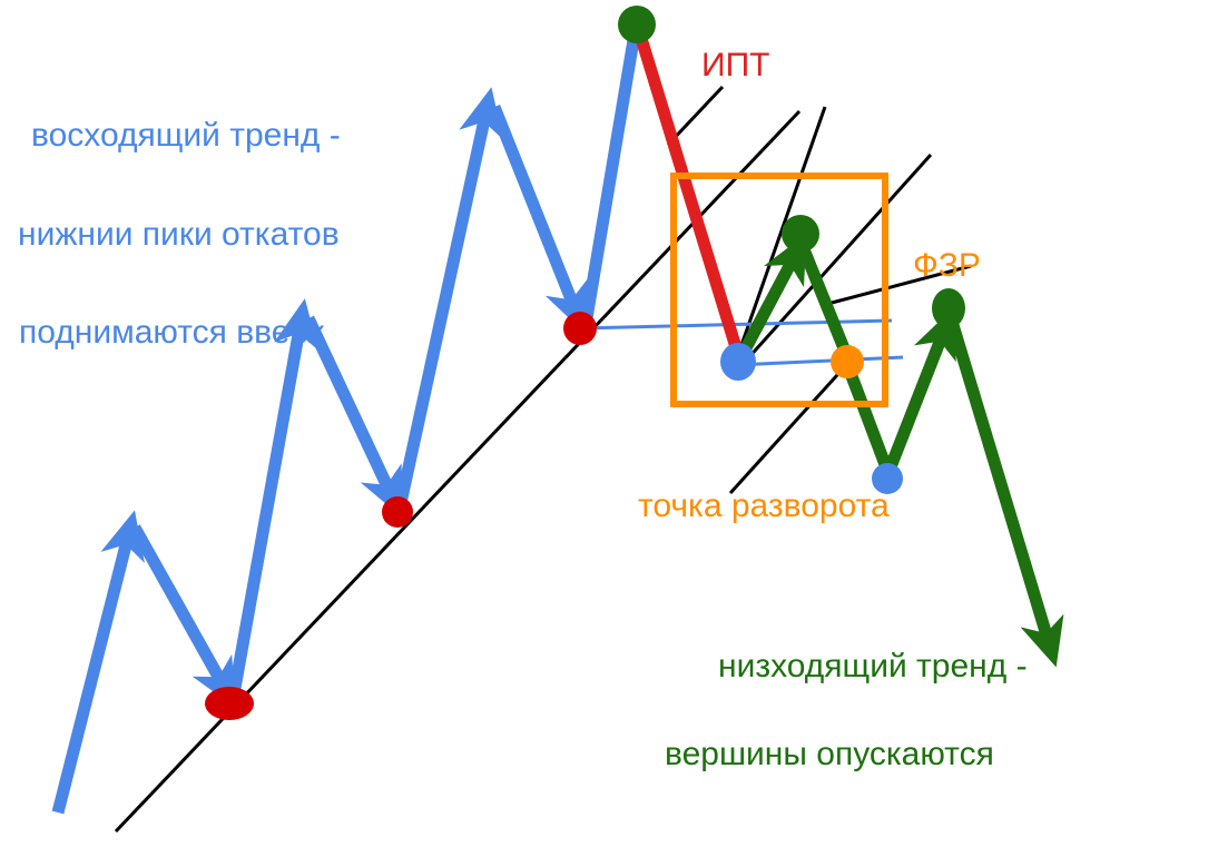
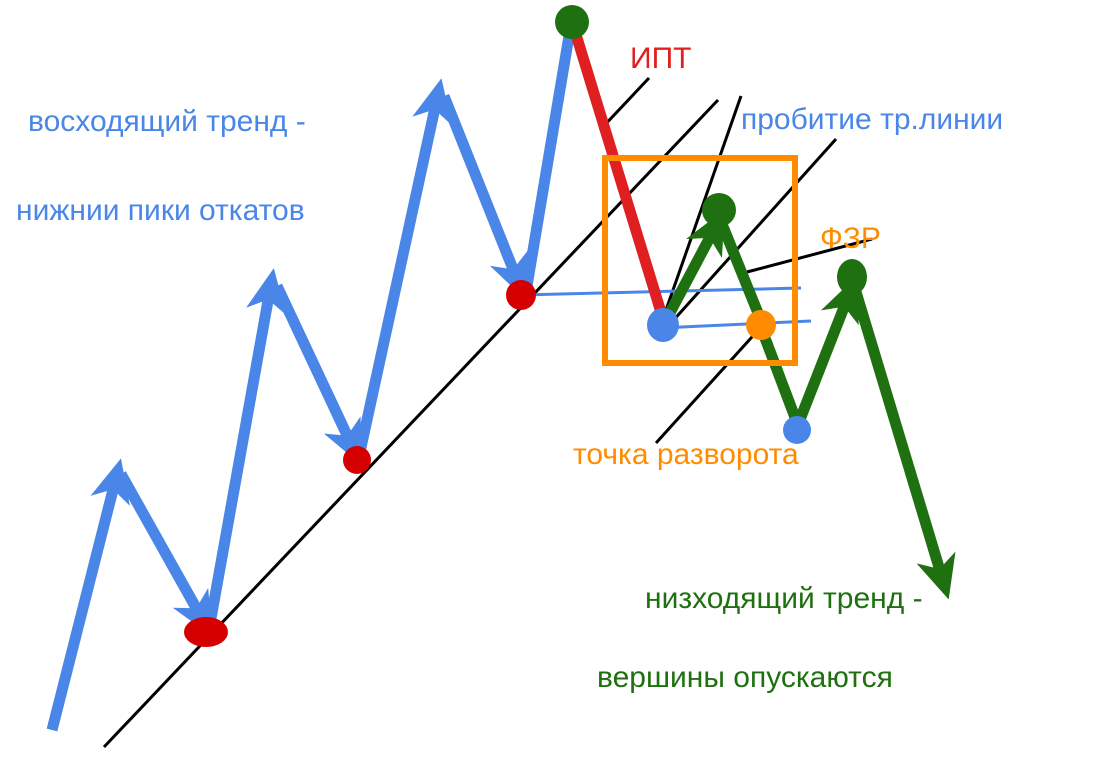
  восходящий тренд -
  нижнии пики откатов
- поднимаются вверх
  ИПТ
+ пробитие тр.линии
  ФЗР
  точка разворота
  низходящий тренд -
  вершины опускаются
